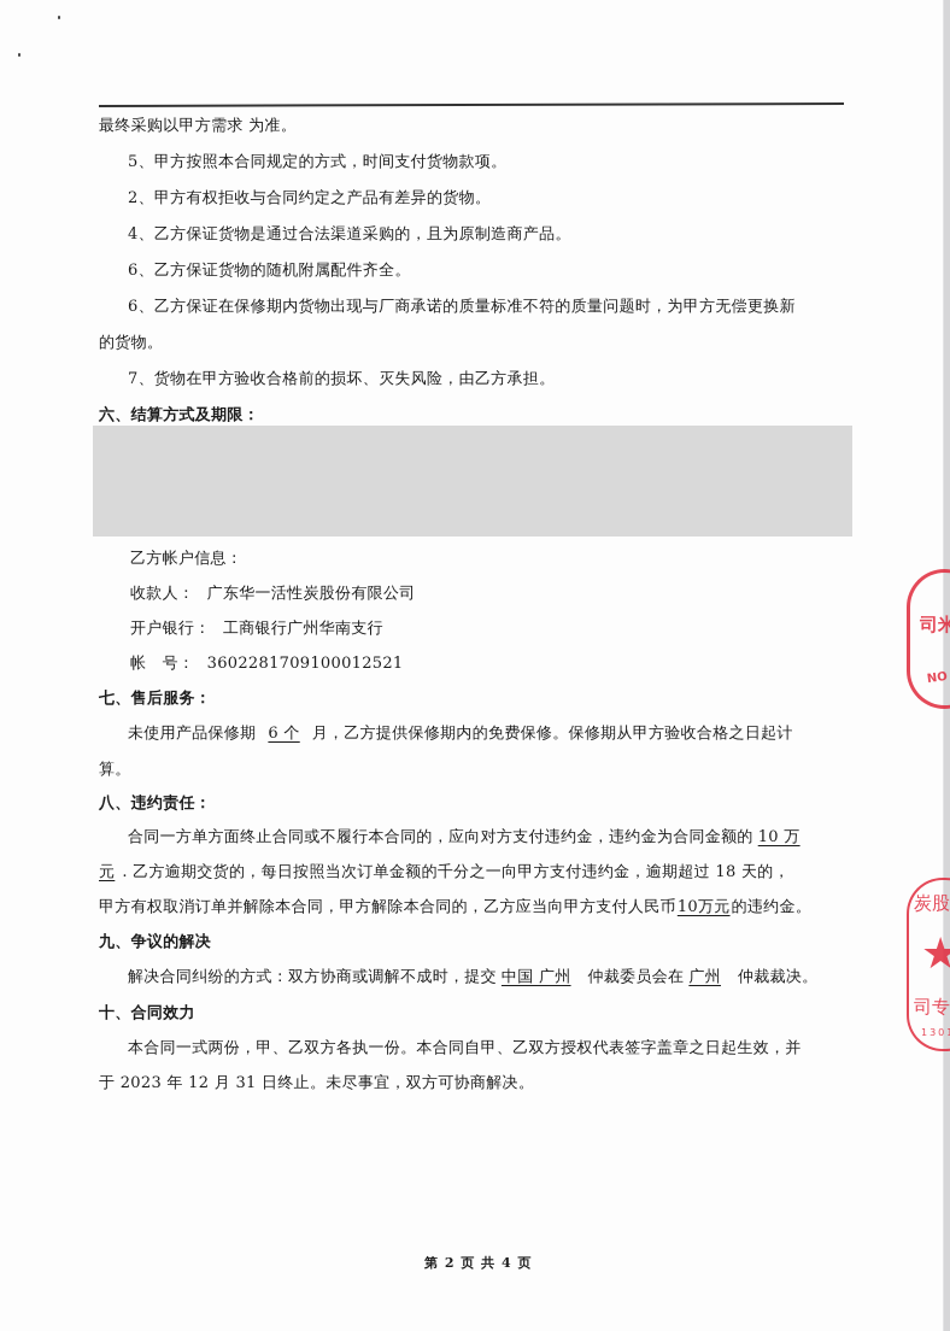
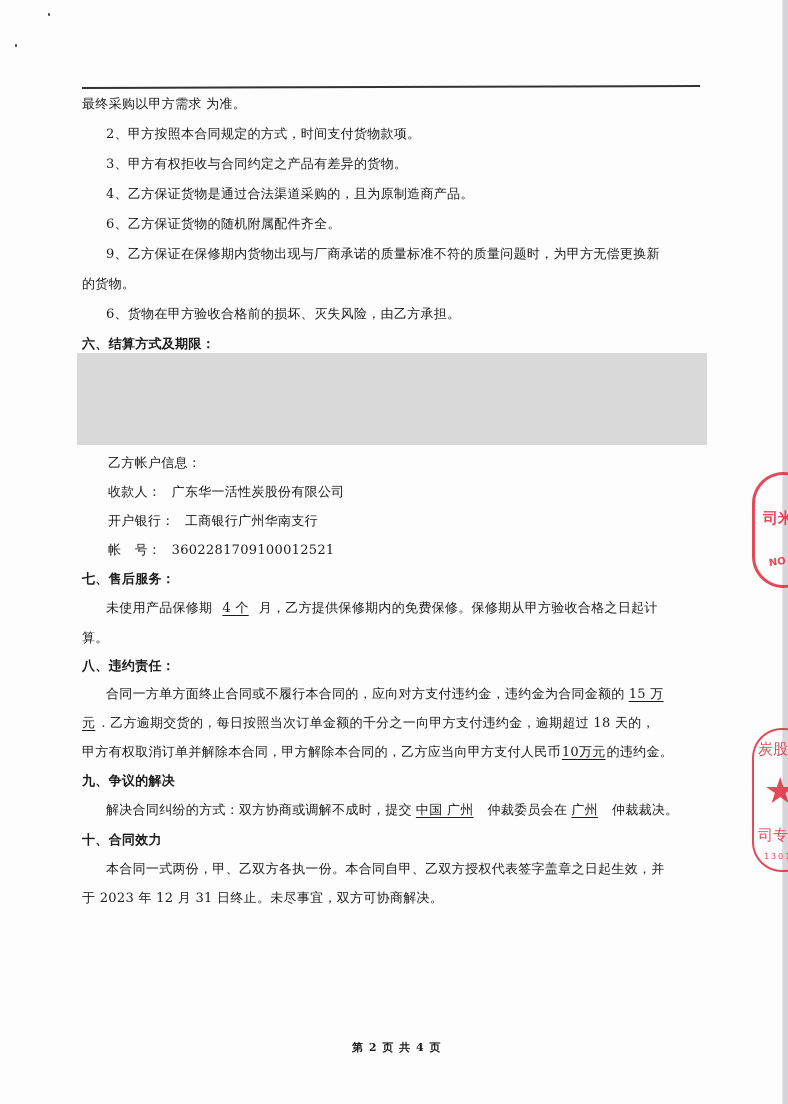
  最终采购以甲方需求 为准。
- 5、甲方按照本合同规定的方式，时间支付货物款项。
+ 2、甲方按照本合同规定的方式，时间支付货物款项。
- 2、甲方有权拒收与合同约定之产品有差异的货物。
+ 3、甲方有权拒收与合同约定之产品有差异的货物。
  4、乙方保证货物是通过合法渠道采购的，且为原制造商产品。
  6、乙方保证货物的随机附属配件齐全。
- 6、乙方保证在保修期内货物出现与厂商承诺的质量标准不符的质量问题时，为甲方无偿更换新
+ 9、乙方保证在保修期内货物出现与厂商承诺的质量标准不符的质量问题时，为甲方无偿更换新
  的货物。
- 7、货物在甲方验收合格前的损坏、灭失风险，由乙方承担。
+ 6、货物在甲方验收合格前的损坏、灭失风险，由乙方承担。
  六、结算方式及期限：
  乙方帐户信息：
  收款人： 广东华一活性炭股份有限公司
  开户银行： 工商银行广州华南支行
  帐 号： 3602281709100012521
  七、售后服务：
- 未使用产品保修期 6 个 月，乙方提供保修期内的免费保修。保修期从甲方验收合格之日起计
+ 未使用产品保修期 4 个 月，乙方提供保修期内的免费保修。保修期从甲方验收合格之日起计
  算。
  八、违约责任：
- 合同一方单方面终止合同或不履行本合同的，应向对方支付违约金，违约金为合同金额的 10 万
+ 合同一方单方面终止合同或不履行本合同的，应向对方支付违约金，违约金为合同金额的 15 万
  元 . 乙方逾期交货的，每日按照当次订单金额的千分之一向甲方支付违约金，逾期超过 18 天的，
  甲方有权取消订单并解除本合同，甲方解除本合同的，乙方应当向甲方支付人民币10万元的违约金。
  九、争议的解决
  解决合同纠纷的方式：双方协商或调解不成时，提交 中国 广州 仲裁委员会在 广州 仲裁裁决。
  十、合同效力
  本合同一式两份，甲、乙双方各执一份。本合同自甲、乙双方授权代表签字盖章之日起生效，并
  于 2023 年 12 月 31 日终止。未尽事宜，双方可协商解决。
  第 2 页 共 4 页
  司米
  炭股
  ★
